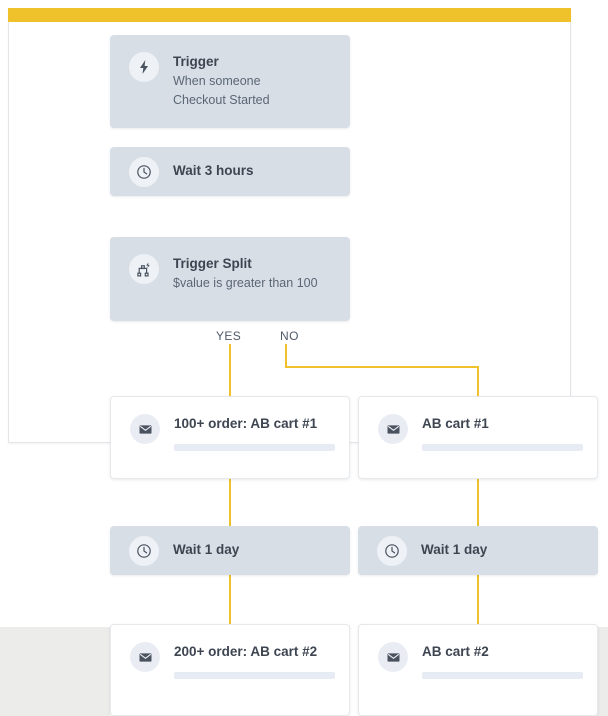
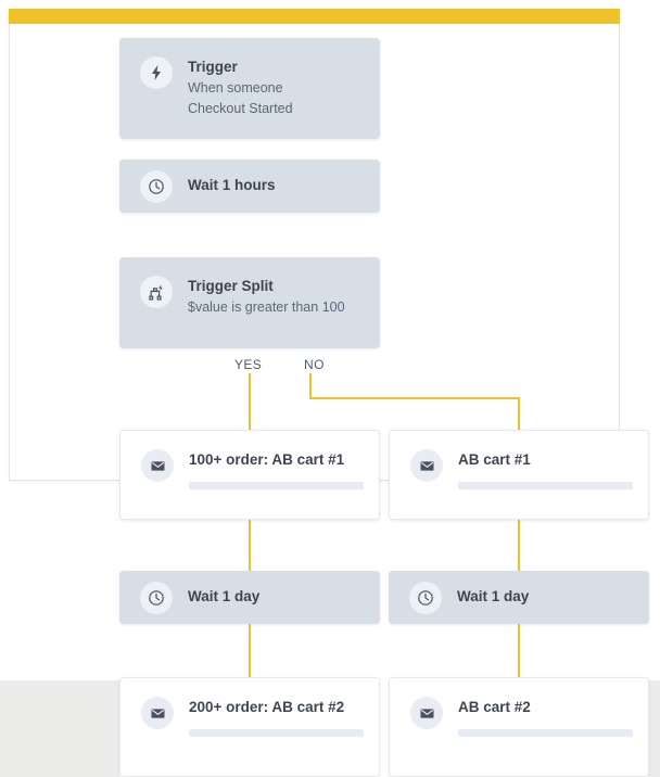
  YES
  NO
  Trigger
  When someone
  Checkout Started
- Wait 3 hours
+ Wait 1 hours
  Trigger Split
  $value is greater than 100
  100+ order: AB cart #1
  AB cart #1
  Wait 1 day
  Wait 1 day
  200+ order: AB cart #2
  AB cart #2
